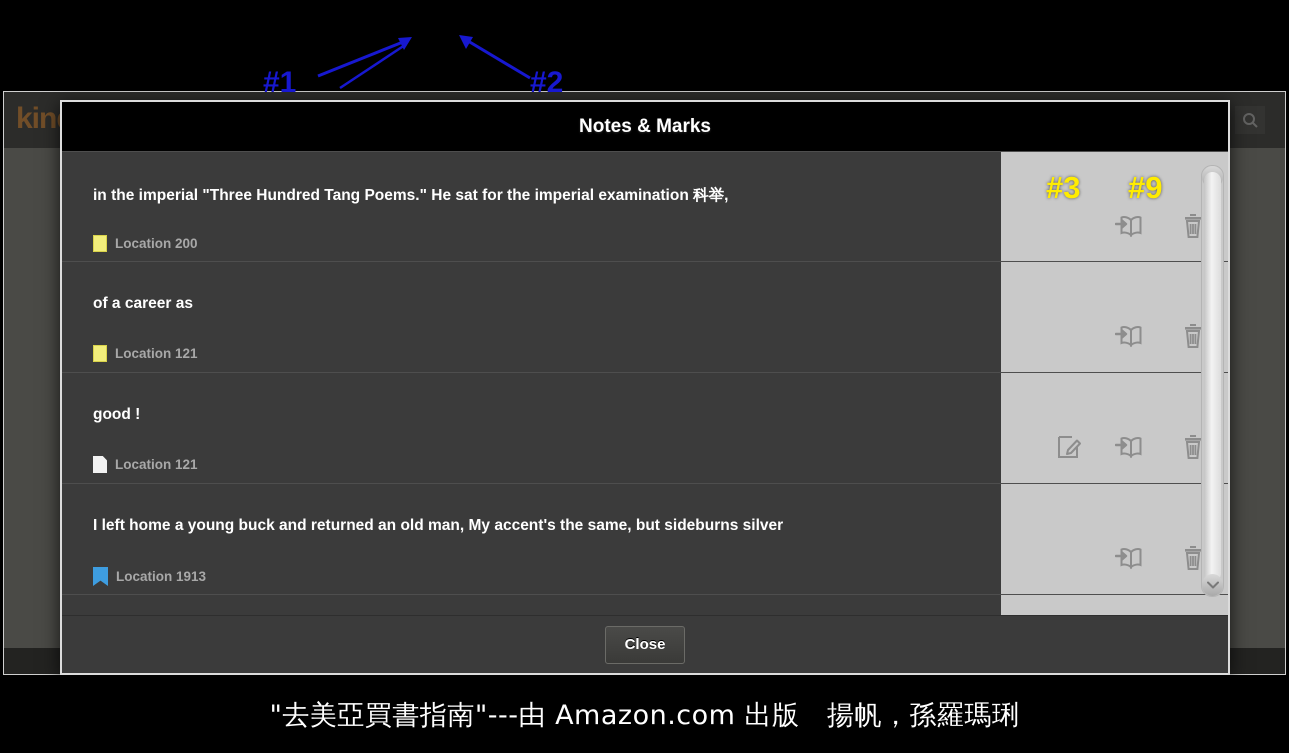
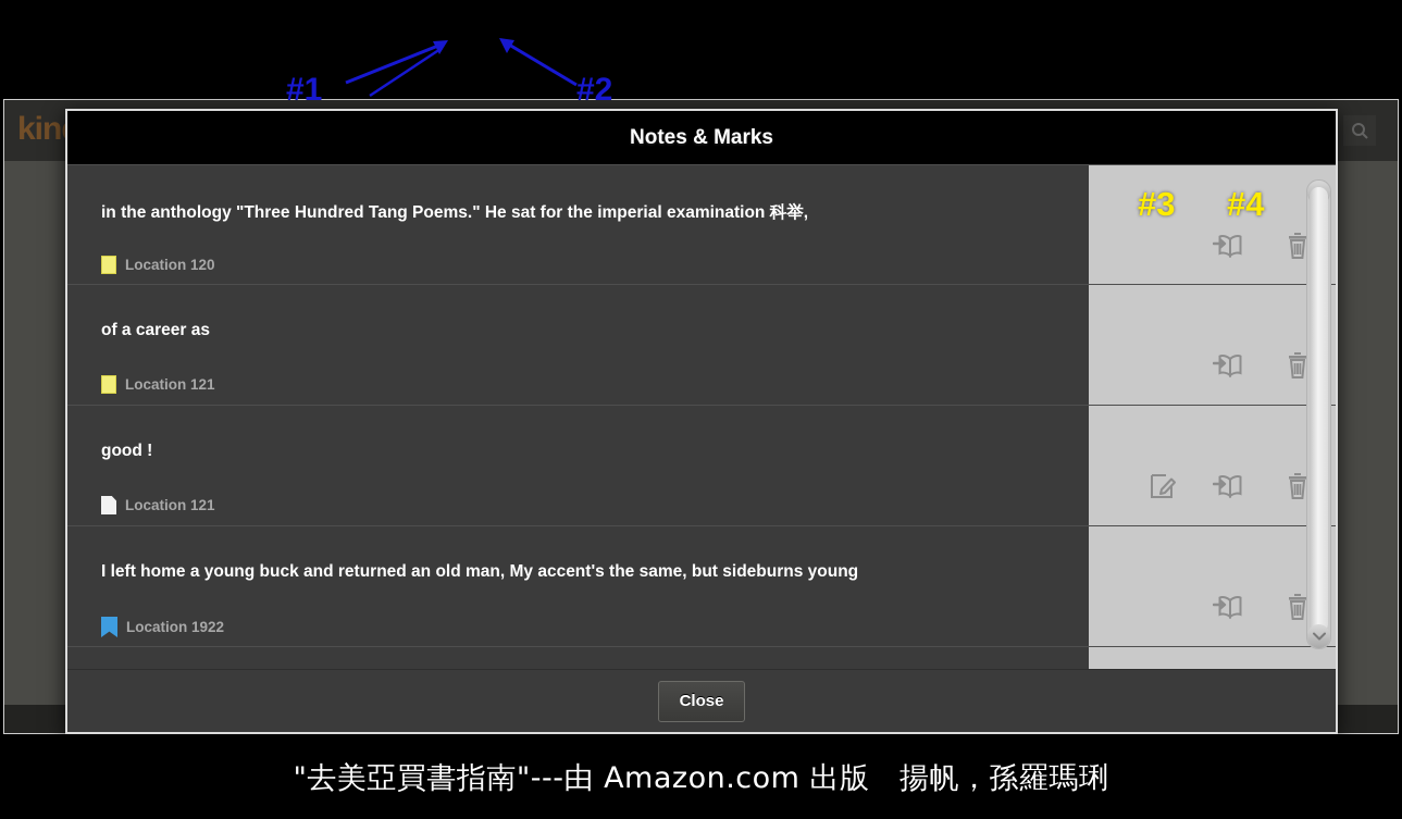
  Notes & Marks
- in the imperial "Three Hundred Tang Poems." He sat for the imperial examination 科举,
+ in the anthology "Three Hundred Tang Poems." He sat for the imperial examination 科举,
- Location 200
+ Location 120
  of a career as
  Location 121
  good !
  Location 121
- I left home a young buck and returned an old man, My accent's the same, but sideburns silver
+ I left home a young buck and returned an old man, My accent's the same, but sideburns young
- Location 1913
+ Location 1922
  Close
  #1
  #2
  #3
- #9
+ #4
  "去美亞買書指南"---由 Amazon.com 出版 揚帆，孫羅瑪琍
